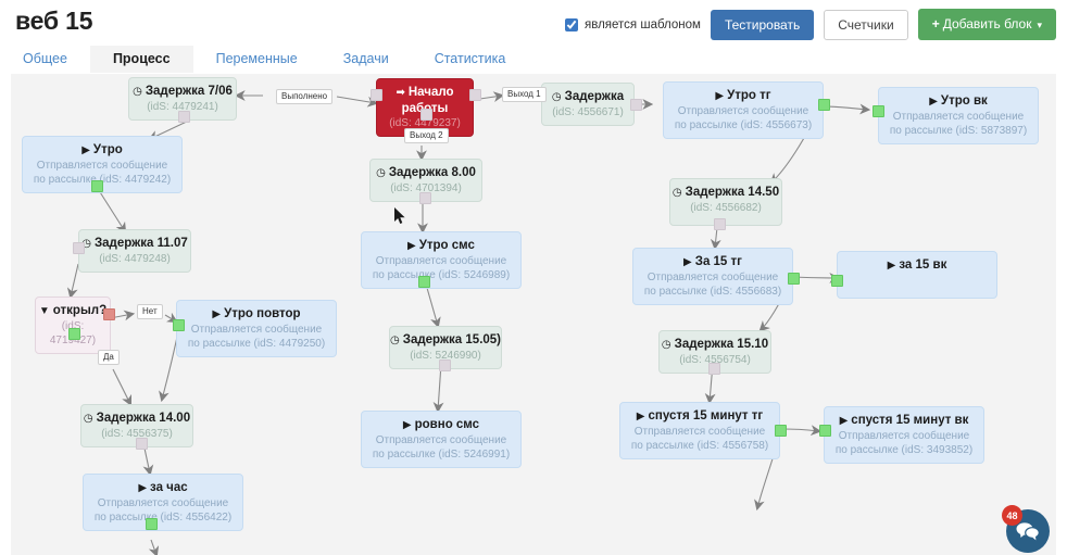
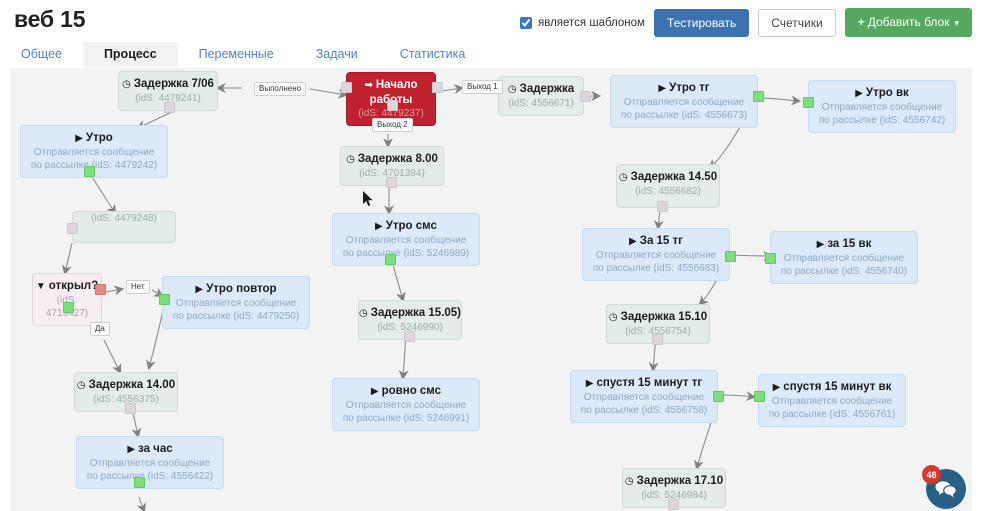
  веб 15
  является шаблоном
  Тестировать
  Счетчики
  + Добавить блок ▾
  Общее
  Процесс
  Переменные
  Задачи
  Статистика
  48
  ◷ Задержка 7/06
  (idS: 4479241)
  ➡ Начало раты
  (idS: 4479237)
  ◷ Задержка
  (idS: 4556671)
  ▶ Утро тг
  Отправляется сообщение по рассылке (idS: 4556673)
  ▶ Утро вк
- Отправляется сообщение по рассылке (idS: 5873897)
+ Отправляется сообщение по рассылке (idS: 4556742)
  ▶ Утро
  Отправляется сообщение по рассылкidS: 4479242)
- ◷ Задержка 11.07
  (idS: 4479248)
  ◷ Задержка 8.00
  (idS: 4701394)
  ▶ Утро смс
  Отправляется сообщение по рассые (idS: 5246989)
  ◷ Задержка 14.50
  (idS: 4556682)
  ▼ открыл
  (idS: 4719427)
  ▶ Утро повтор
  Отправляется сообщение по рассылке (idS: 4479250)
  ▶ За 15 тг
  Отправляется сообщение по рассылке (idS: 4556683)
  ▶ за 15 вк
+ Отправляется сообщение по рассылке (idS: 4556740)
  ◷ Задержка 15.05)
  (idS: 5246990)
  ◷ Задержка 15.10
  (idS: 4556754)
  ◷ Задержка 14.00
  (idS: 4556375)
  ▶ ровно смс
  Отправляется сообщение по рассылке (idS: 5246991)
  ▶ спустя 15 минут тг
  Отправляется сообщение по рассылке (idS: 4556758)
  ▶ спустя 15 минут вк
- Отправляется сообщение по рассылке (idS: 3493852)
+ Отправляется сообщение по рассылке (idS: 4556761)
  ▶ за час
  Отправляется сообщение по рассыл (idS: 4556422)
+ ◷ Задержка 17.10
+ (idS: 5246984)
  Выполнено
  Выход 1
  Выход 2
  Нет
  Да
